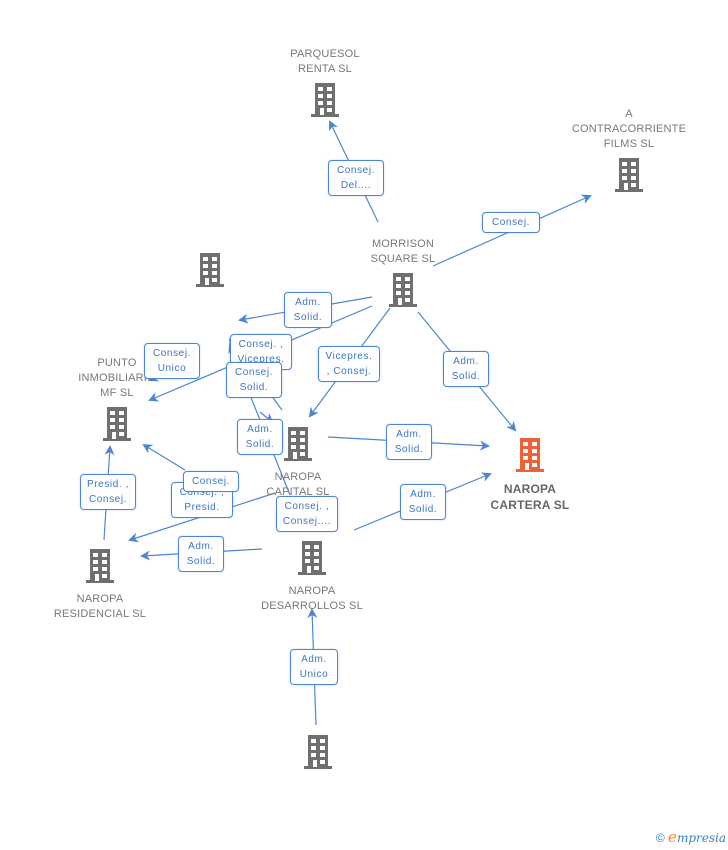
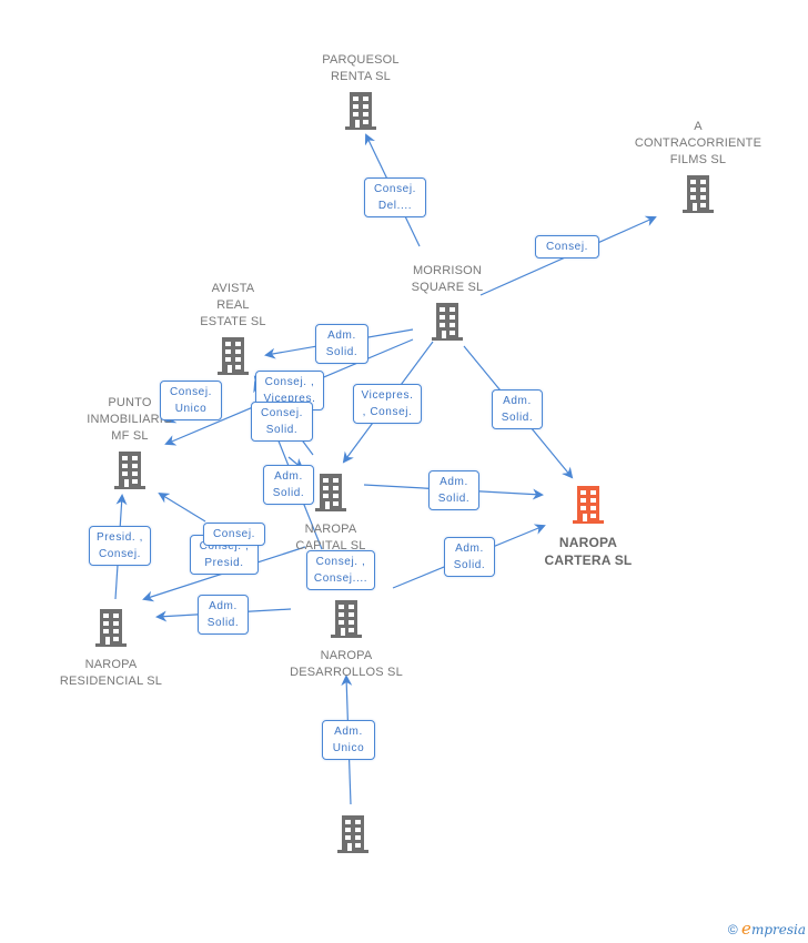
  PARQUESOL
  RENTA SL
  A
  CONTRACORRIENTE
  FILMS SL
  MORRISON
  SQUARE SL
+ AVISTA
+ REAL
+ ESTATE SL
  PUNTO
  INMOBILIAR
  MF SL
  NAROPA
  CAPITAL SL
  NAROPA
  CARTERA SL
  NAROPA
  RESIDENCIAL SL
  NAROPA
  DESARROLLOS SL
  Consej.
  Del....
  Consej.
  Adm.
  Solid.
  Consej. ,
  Vicepres.
  Vicepres.
  , Consej.
  Adm.
  Solid.
  Consej.
  Unico
  Consej.
  Solid.
  Adm.
  Solid.
  Consej. ,
  Presid.
  Presid. ,
  Consej.
  Adm.
  Solid.
  Adm.
  Solid.
  Consej. ,
  Consej....
  Adm.
  Unico
  Consej.
  Adm.
  Solid.
  © empresia
